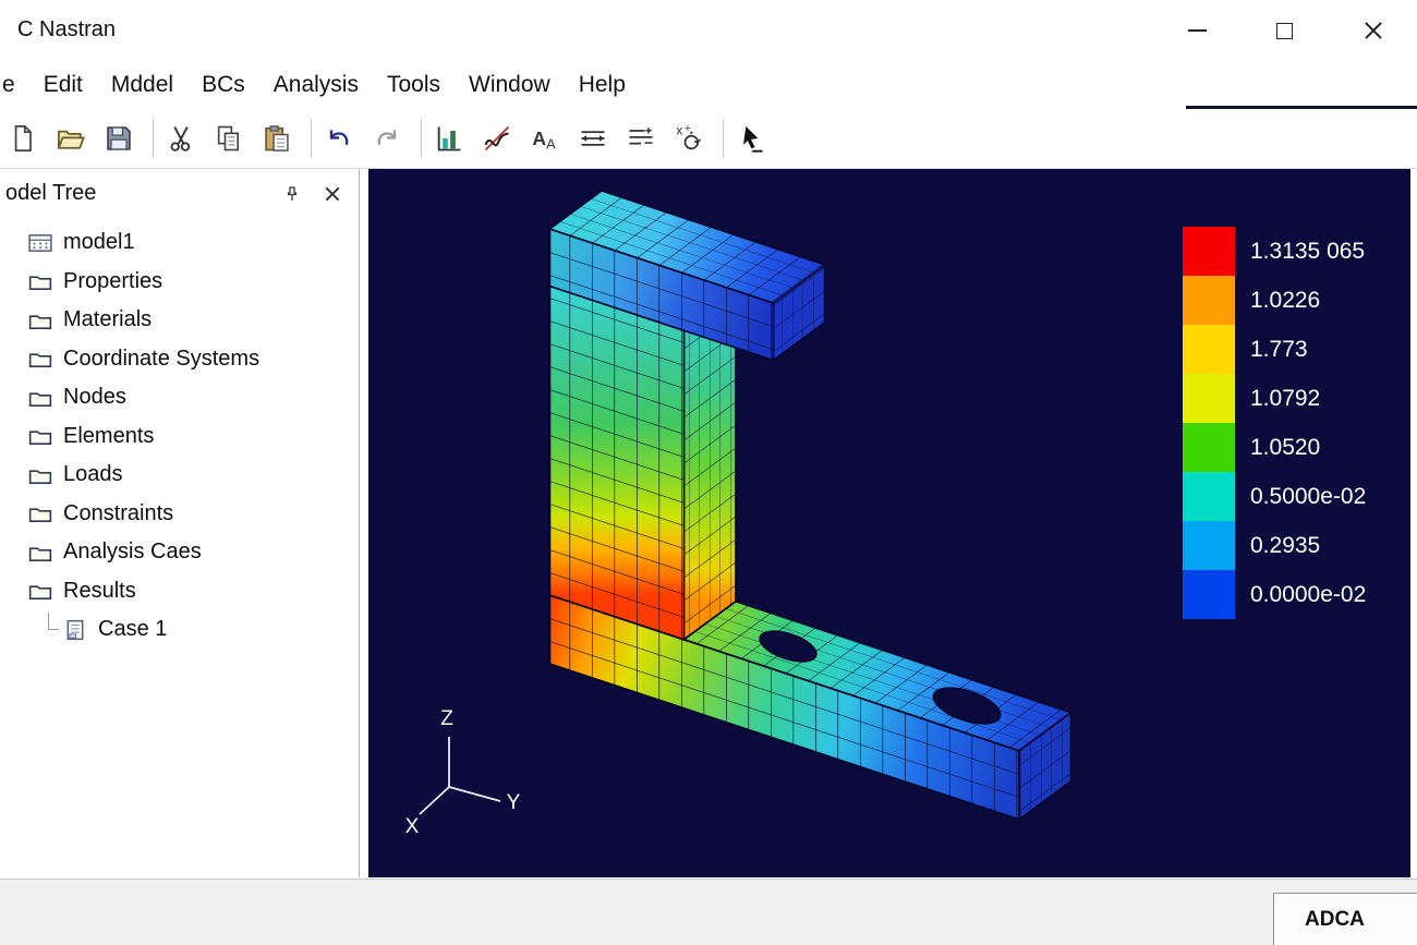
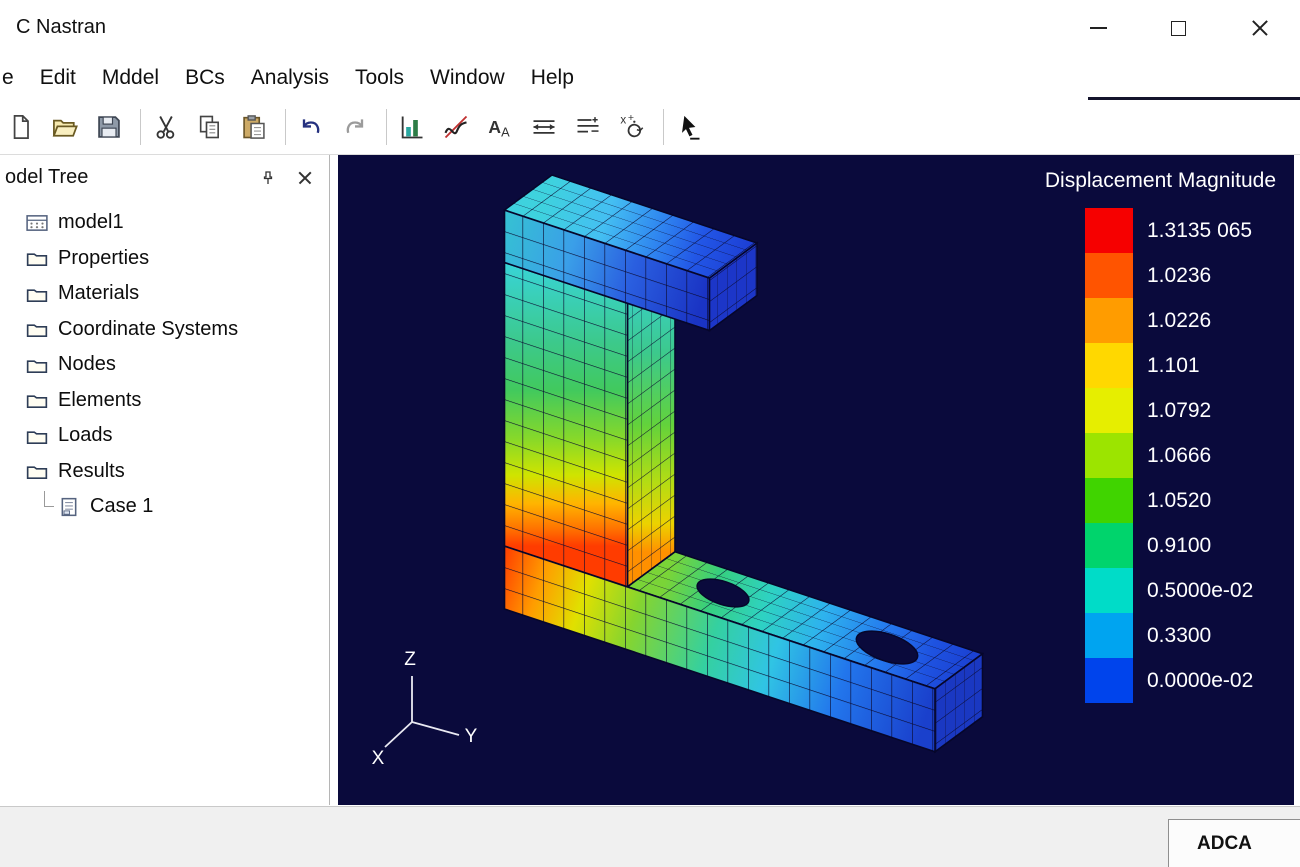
  C Nastran
  e
  Edit
  Mddel
  BCs
  Analysis
  Tools
  Window
  Help
  A
  A
  x
  +
  odel Tree
  model1
  Properties
  Materials
  Coordinate Systems
  Nodes
  Elements
  Loads
- Constraints
- Analysis Caes
  Results
  Case 1
  Z
  X
  Y
+ Displacement Magnitude
  1.3135 065
+ 1.0236
  1.0226
- 1.773
+ 1.101
  1.0792
+ 1.0666
  1.0520
+ 0.9100
  0.5000e-02
- 0.2935
+ 0.3300
  0.0000e-02
  ADCA
